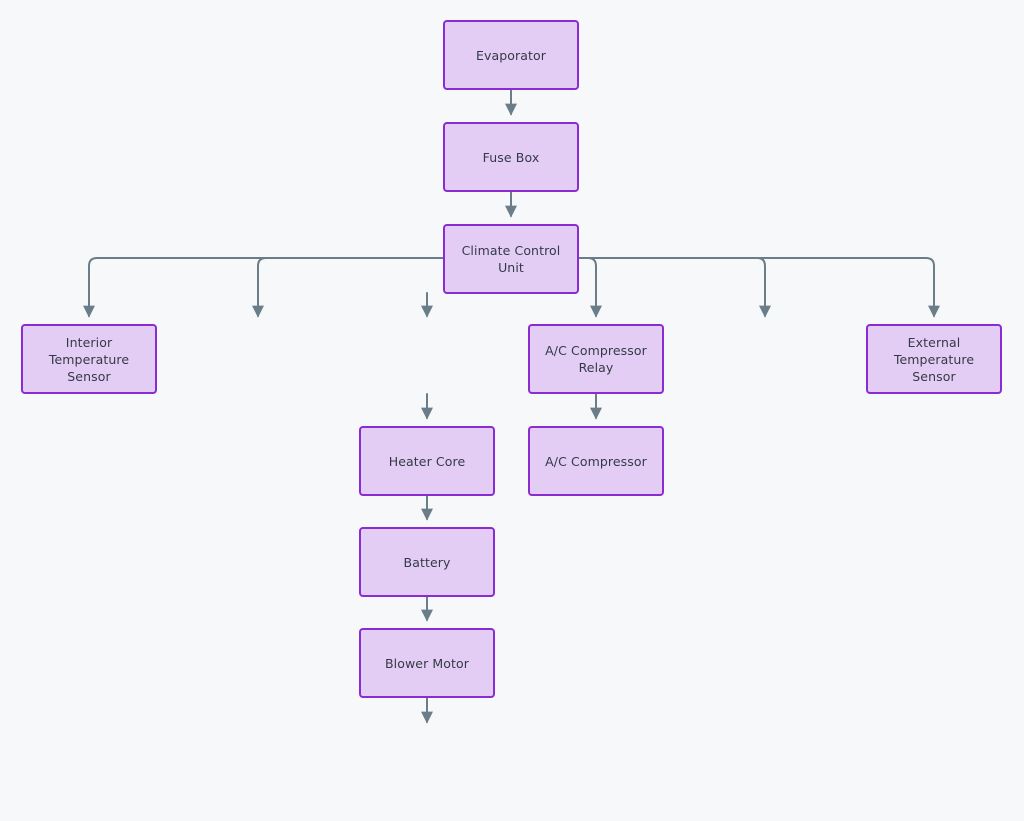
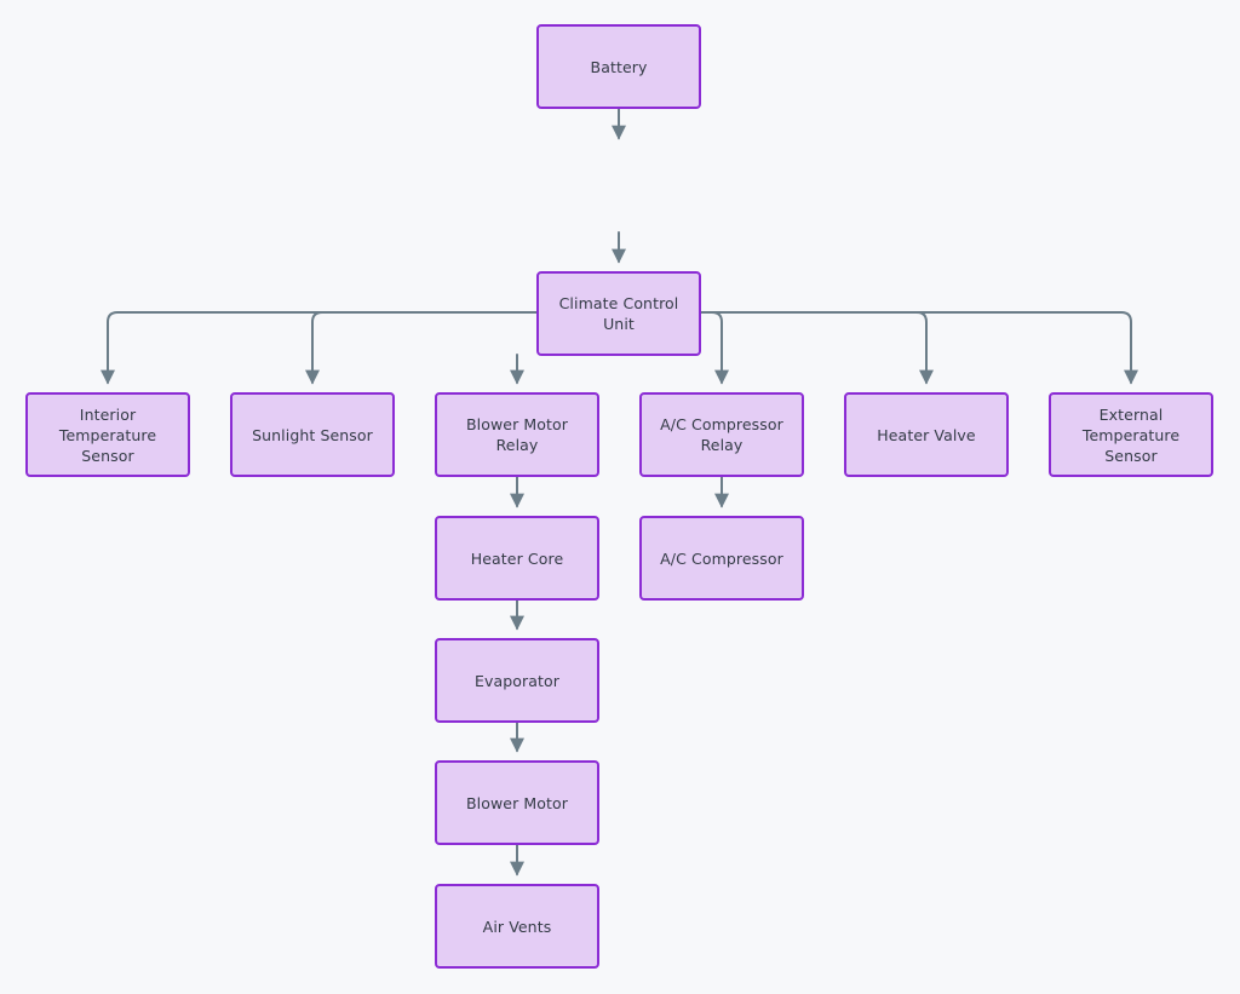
- Evaporator
+ Battery
- Fuse Box
  Climate Control Unit
  Interior Temperature
  Sensor
+ Sunlight Sensor
+ Blower Motor Relay
  A/C Compressor
  Relay
+ Heater Valve
  External
  Temperature Sensor
  Heater Core
  A/C Compressor
- Battery
+ Evaporator
  Blower Motor
+ Air Vents
